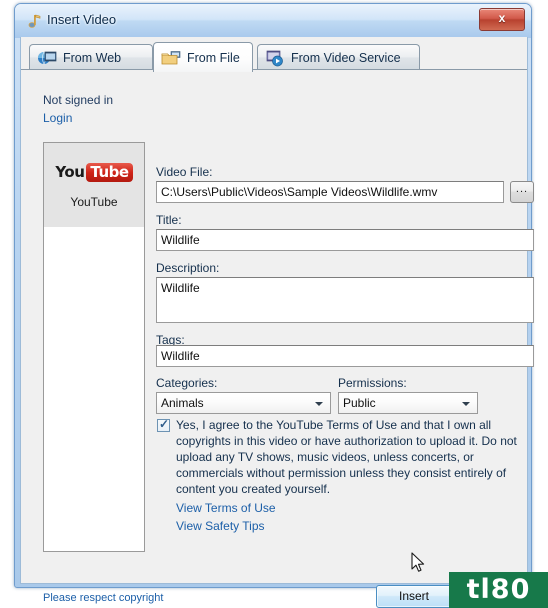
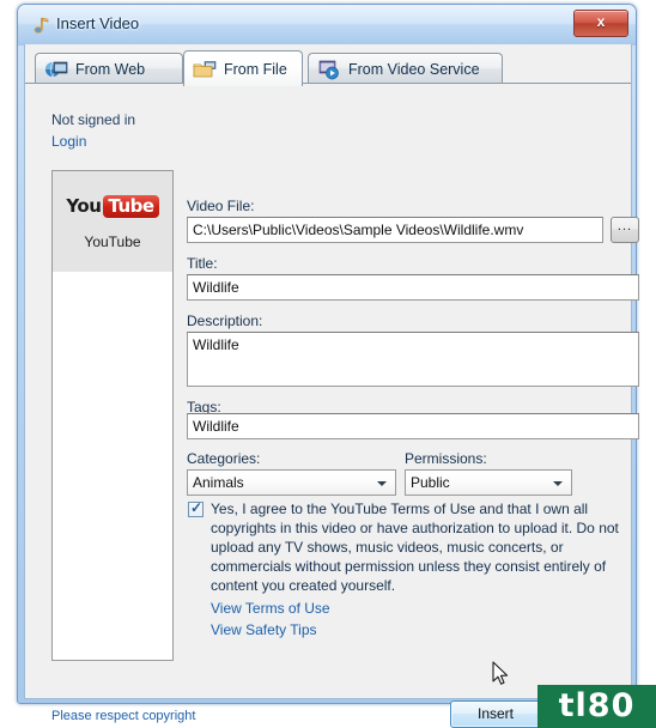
  Insert Video
  x
  From Web
  From File
  From Video Service
  Not signed in
  Login
  You
  Tube
  YouTube
  Video File:
  C:\Users\Public\Videos\Sample Videos\Wildlife.wmv
  ...
  Title:
  Wildlife
  Description:
  Wildlife
  Tags:
  Wildlife
  Categories:
  Animals
  Permissions:
  Public
  ✓
- Yes, I agree to the YouTube Terms of Use and that I own all copyrights in this video or have authorization to upload it. Do not upload any TV shows, music videos, unless concerts, or commercials without permission unless they consist entirely of content you created yourself.
+ Yes, I agree to the YouTube Terms of Use and that I own all copyrights in this video or have authorization to upload it. Do not upload any TV shows, music videos, music concerts, or commercials without permission unless they consist entirely of content you created yourself.
  View Terms of Use
  View Safety Tips
  Please respect copyright
  Insert
  tl80
